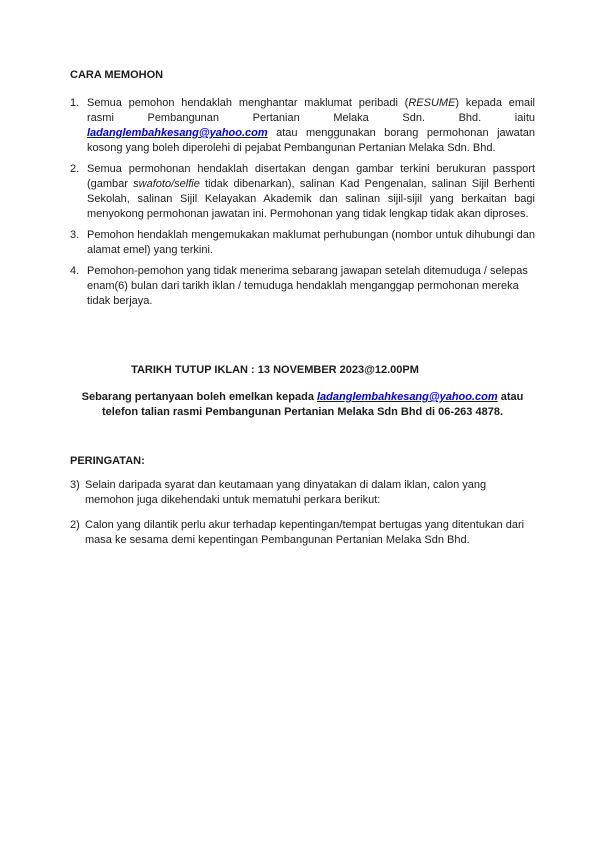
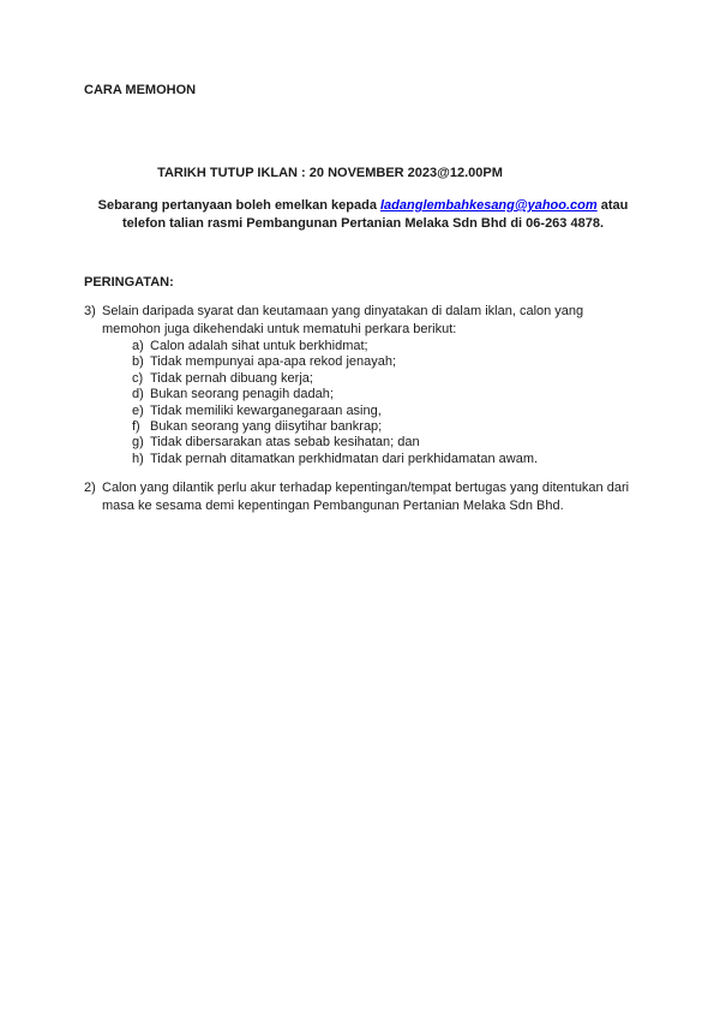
  CARA MEMOHON
- 1. Semua pemohon hendaklah menghantar maklumat peribadi (RESUME) kepada email rasmi Pembangunan Pertanian Melaka Sdn. Bhd. iaitu ladanglembahkesang@yahoo.com atau menggunakan borang permohonan jawatan kosong yang boleh diperolehi di pejabat Pembangunan Pertanian Melaka Sdn. Bhd.
- 2. Semua permohonan hendaklah disertakan dengan gambar terkini berukuran passport (gambar swafoto/selfie tidak dibenarkan), salinan Kad Pengenalan, salinan Sijil Berhenti Sekolah, salinan Sijil Kelayakan Akademik dan salinan sijil-sijil yang berkaitan bagi menyokong permohonan jawatan ini. Permohonan yang tidak lengkap tidak akan diproses.
- 3. Pemohon hendaklah mengemukakan maklumat perhubungan (nombor untuk dihubungi dan alamat emel) yang terkini.
- 4. Pemohon-pemohon yang tidak menerima sebarang jawapan setelah ditemuduga / selepas enam(6) bulan dari tarikh iklan / temuduga hendaklah menganggap permohonan mereka tidak berjaya.
- TARIKH TUTUP IKLAN : 13 NOVEMBER 2023@12.00PM
+ TARIKH TUTUP IKLAN : 20 NOVEMBER 2023@12.00PM
  Sebarang pertanyaan boleh emelkan kepada ladanglembahkesang@yahoo.com atau
  telefon talian rasmi Pembangunan Pertanian Melaka Sdn Bhd di 06-263 4878.
  PERINGATAN:
  3) Selain daripada syarat dan keutamaan yang dinyatakan di dalam iklan, calon yang memohon juga dikehendaki untuk mematuhi perkara berikut:
+ a) Calon adalah sihat untuk berkhidmat;
+ b) Tidak mempunyai apa-apa rekod jenayah;
+ c) Tidak pernah dibuang kerja;
+ d) Bukan seorang penagih dadah;
+ e) Tidak memiliki kewarganegaraan asing,
+ f) Bukan seorang yang diisytihar bankrap;
+ g) Tidak dibersarakan atas sebab kesihatan; dan
+ h) Tidak pernah ditamatkan perkhidmatan dari perkhidamatan awam.
  2) Calon yang dilantik perlu akur terhadap kepentingan/tempat bertugas yang ditentukan dari masa ke sesama demi kepentingan Pembangunan Pertanian Melaka Sdn Bhd.
